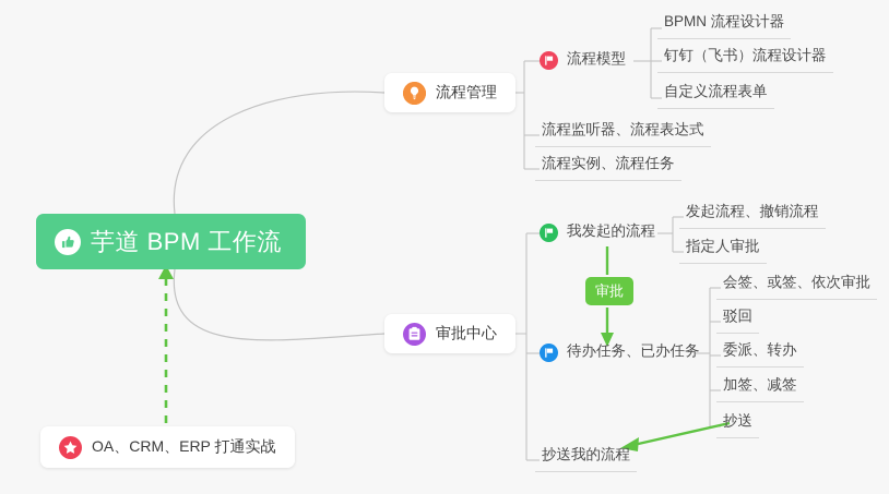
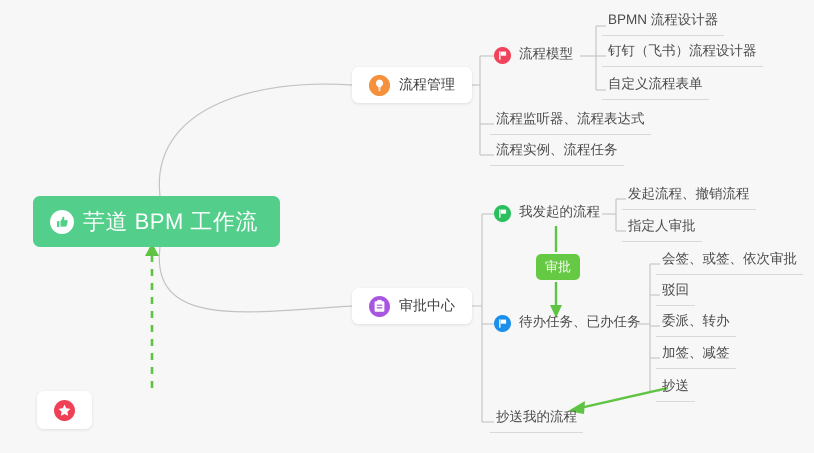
  芋道 BPM 工作流
  流程管理
  流程模型
  BPMN 流程设计器
  钉钉（飞书）流程设计器
  自定义流程表单
  流程监听器、流程表达式
  流程实例、流程任务
  审批中心
  我发起的流程
  发起流程、撤销流程
  指定人审批
  审批
  待办任务、已办任务
  会签、或签、依次审批
  驳回
  委派、转办
  加签、减签
  抄送
  抄送我的流程
- OA、CRM、ERP 打通实战
